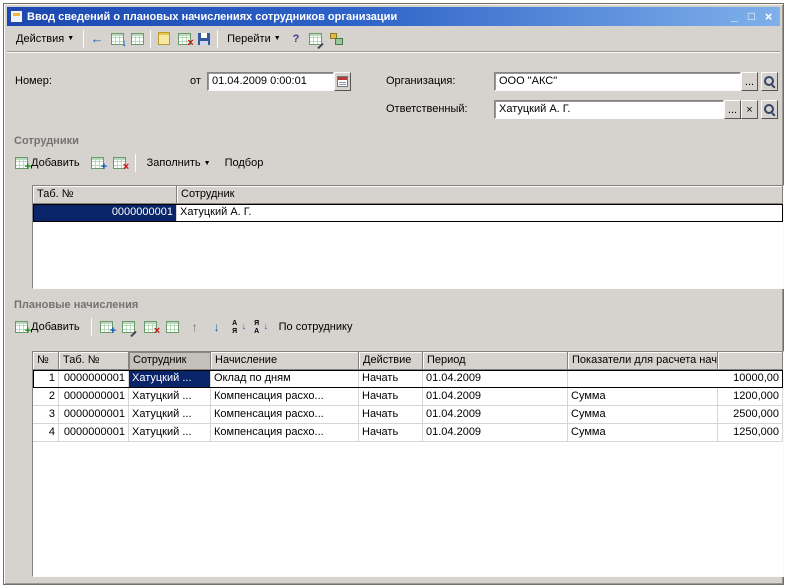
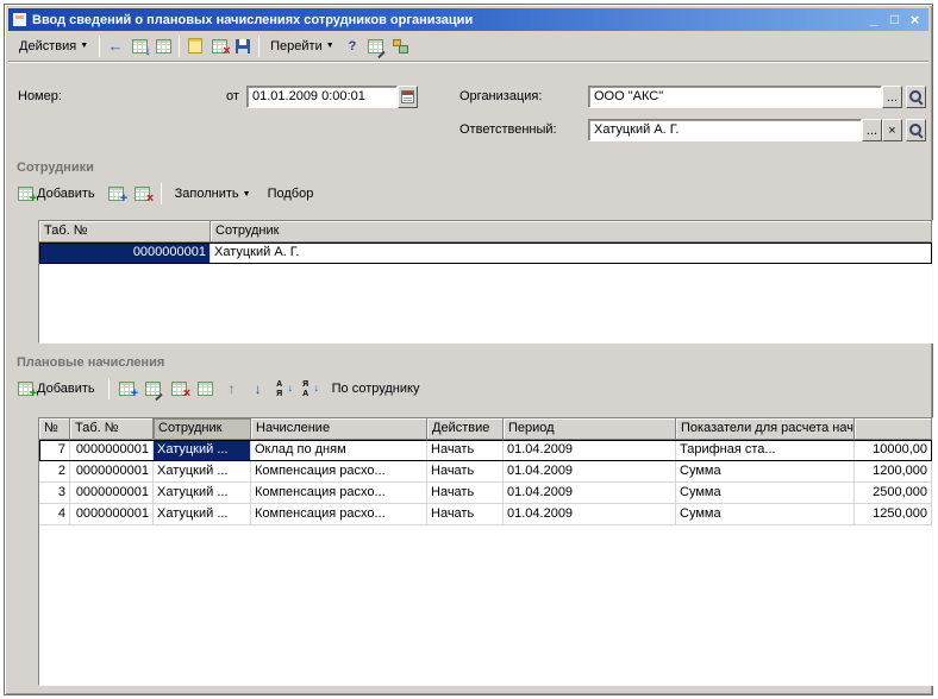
  Ввод сведений о плановых начислениях сотрудников организации
  _
  □
  ×
  Действия
  ←
  Перейти
  ?
  Номер:
  от
- 01.04.2009 0:00:01
+ 01.01.2009 0:00:01
  Организация:
  ООО "АКС"
  ...
  Ответственный:
  Хатуцкий А. Г.
  ...
  ×
  Сотрудники
  Добавить
  Заполнить
  Подбор
  Таб. №
  Сотрудник
  0000000001
  Хатуцкий А. Г.
  Плановые начисления
  Добавить
  ↑
  ↓
  ↓
  ↓
  По сотруднику
  №
  Таб. №
  Сотрудник
  Начисление
  Действие
  Период
  Показатели для расчета нач
- 1
+ 7
  0000000001
  Хатуцкий ...
  Оклад по дням
  Начать
  01.04.2009
+ Тарифная ста...
  10000,00
  2
  0000000001
  Хатуцкий ...
  Компенсация расхо...
  Начать
  01.04.2009
  Сумма
  1200,000
  3
  0000000001
  Хатуцкий ...
  Компенсация расхо...
  Начать
  01.04.2009
  Сумма
  2500,000
  4
  0000000001
  Хатуцкий ...
  Компенсация расхо...
  Начать
  01.04.2009
  Сумма
  1250,000
